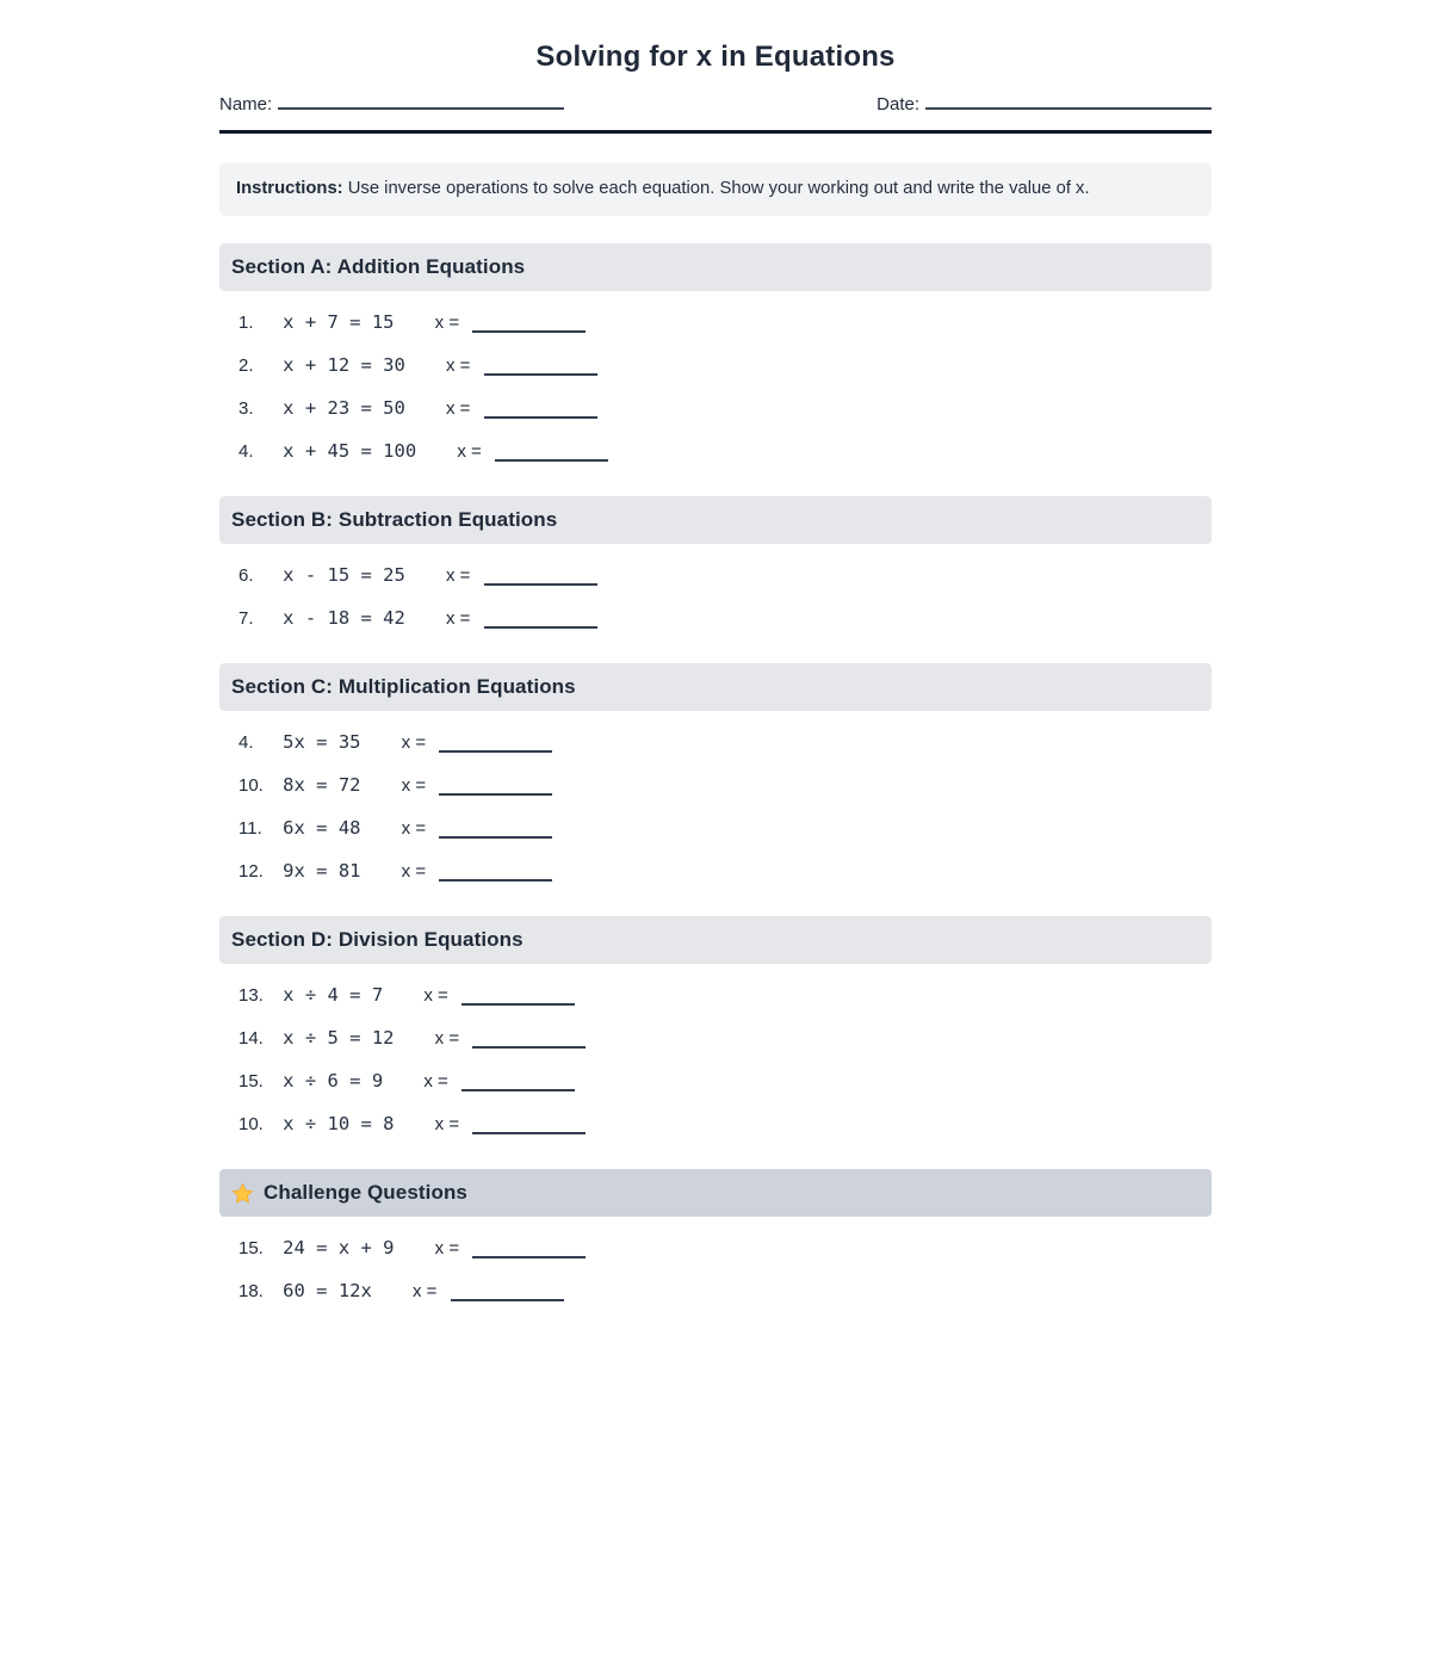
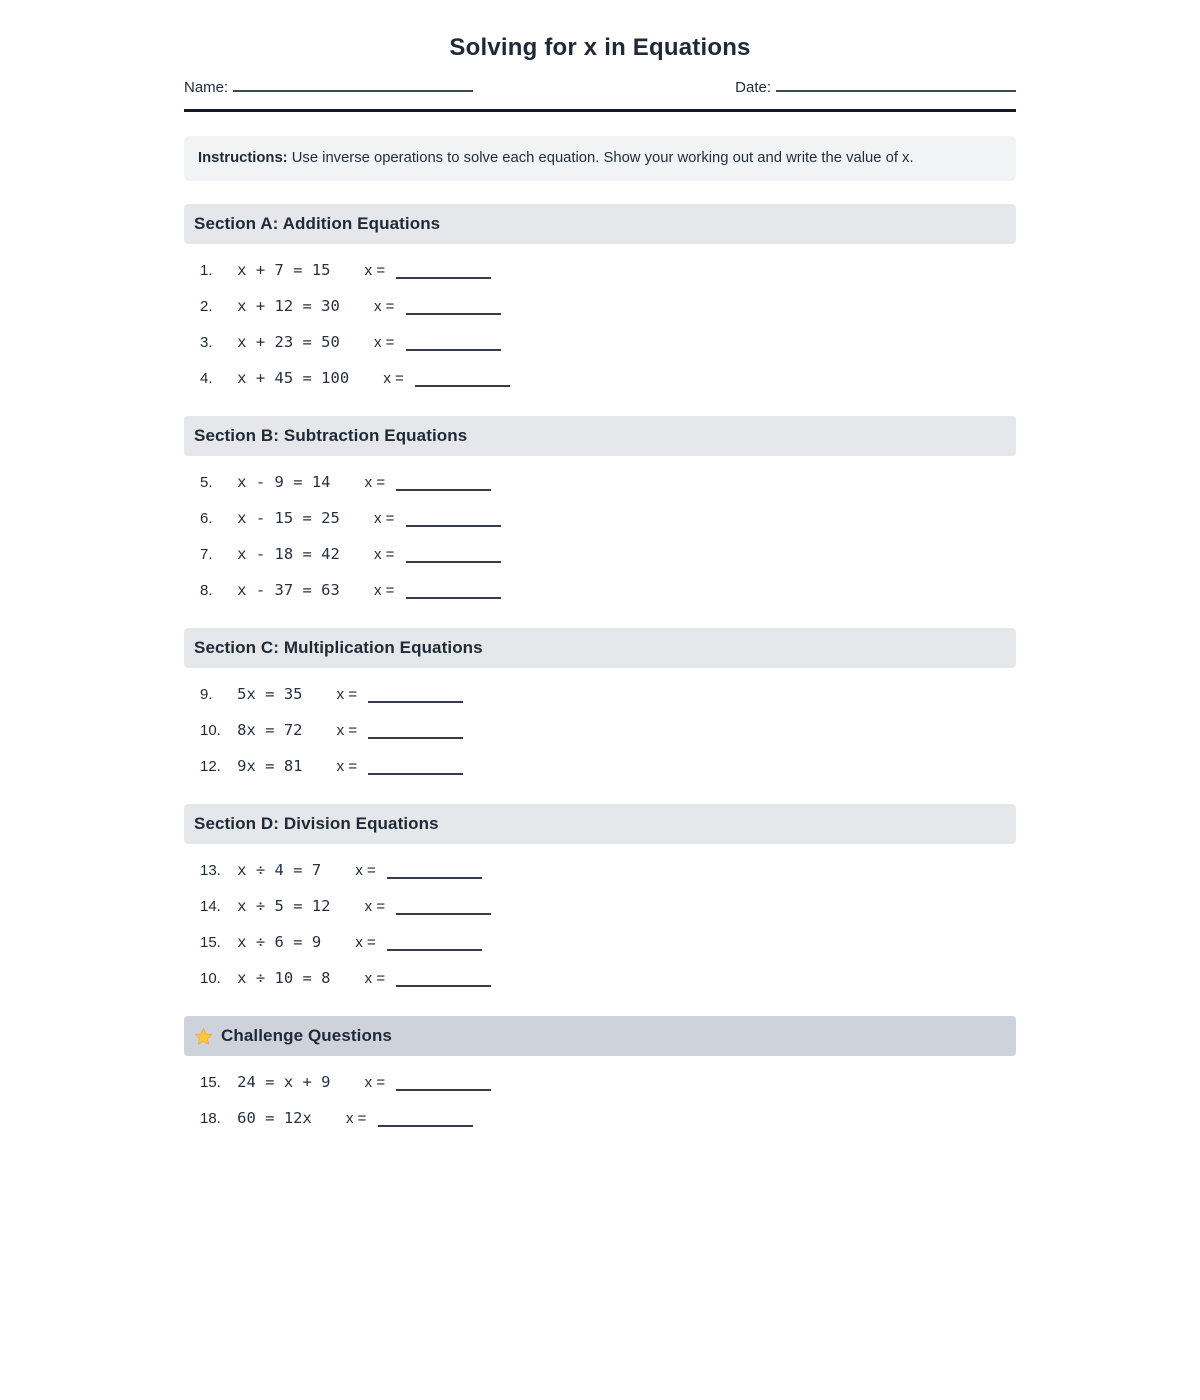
  Solving for x in Equations
  Name:
  Date:
  Instructions: Use inverse operations to solve each equation. Show your working out and write the value of x.
  Section A: Addition Equations
  1. x + 7 = 15 x =
  2. x + 12 = 30 x =
  3. x + 23 = 50 x =
  4. x + 45 = 100 x =
  Section B: Subtraction Equations
+ 5. x - 9 = 14 x =
  6. x - 15 = 25 x =
  7. x - 18 = 42 x =
+ 8. x - 37 = 63 x =
  Section C: Multiplication Equations
- 4. 5x = 35 x =
+ 9. 5x = 35 x =
  10. 8x = 72 x =
- 11. 6x = 48 x =
  12. 9x = 81 x =
  Section D: Division Equations
  13. x ÷ 4 = 7 x =
  14. x ÷ 5 = 12 x =
  15. x ÷ 6 = 9 x =
  10. x ÷ 10 = 8 x =
  Challenge Questions
  15. 24 = x + 9 x =
  18. 60 = 12x x =
